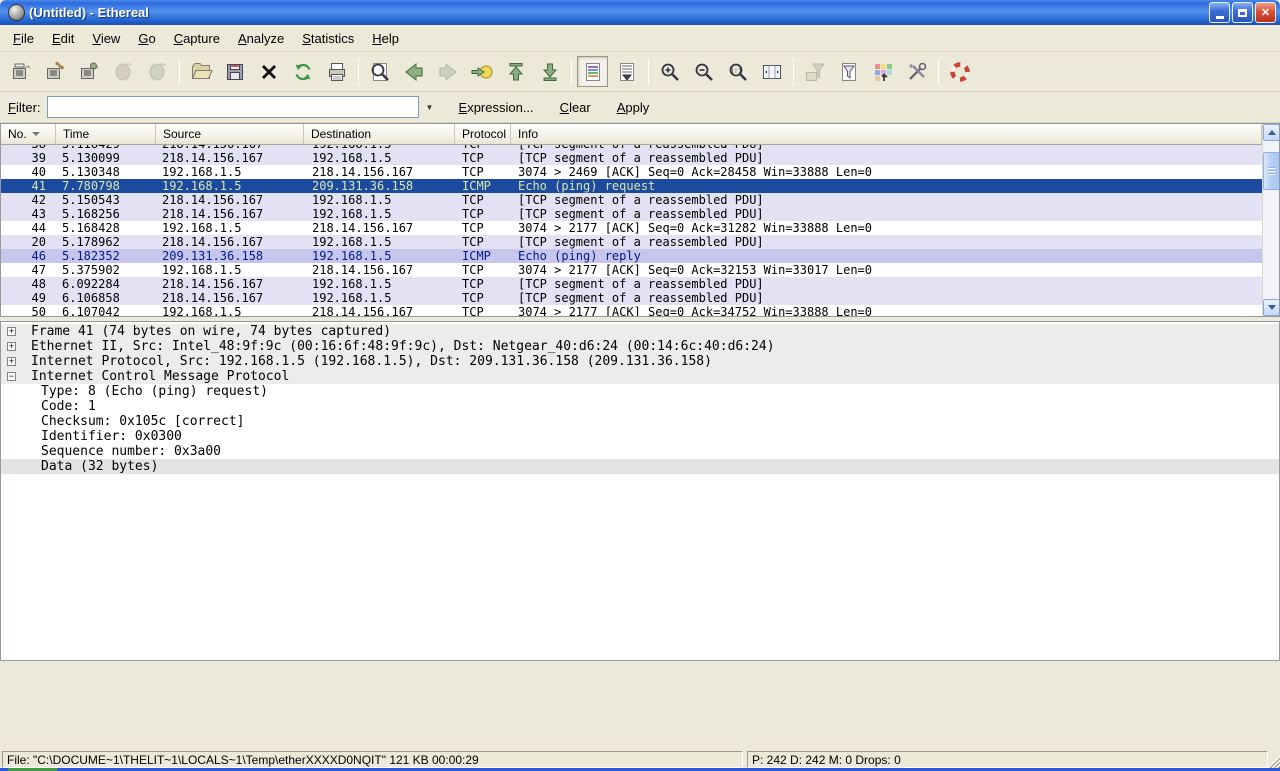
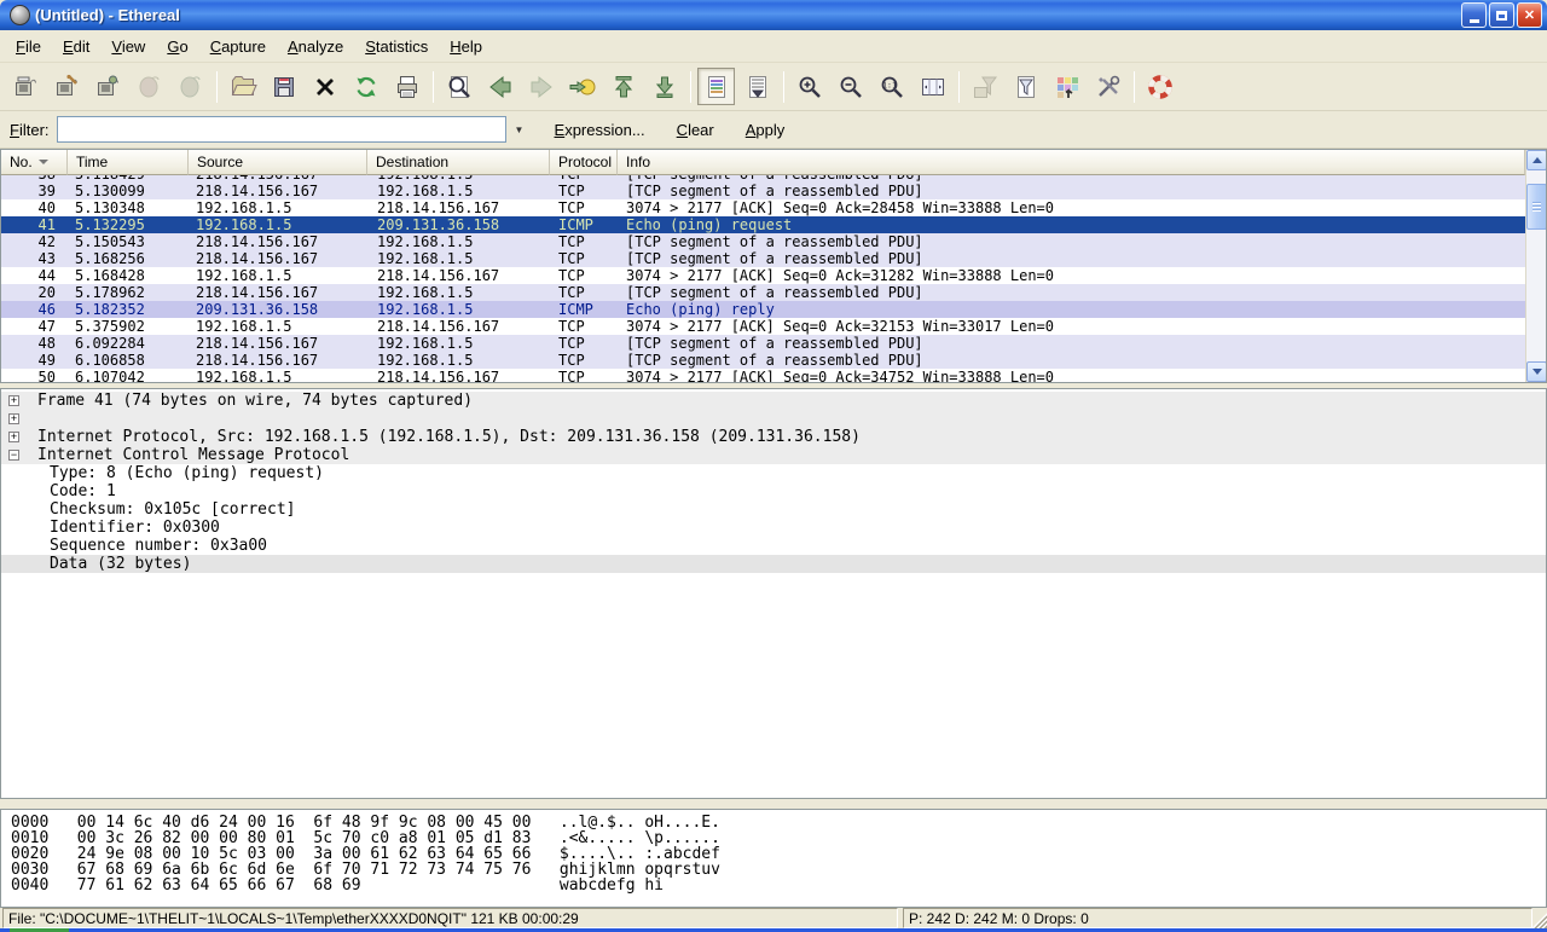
  (Untitled) - Ethereal
  ✕
  File
  Edit
  View
  Go
  Capture
  Analyze
  Statistics
  Help
  1:1
  Filter:
  ▼
  Expression...
  Clear
  Apply
  No.
  Time
  Source
  Destination
  Protocol
  Info
  39
  5.130099
  218.14.156.167
  192.168.1.5
  TCP
  [TCP segment of a reassembled PDU]
  40
  5.130348
  192.168.1.5
  218.14.156.167
  TCP
- 3074 > 2469 [ACK] Seq=0 Ack=28458 Win=33888 Len=0
+ 3074 > 2177 [ACK] Seq=0 Ack=28458 Win=33888 Len=0
  41
- 7.780798
+ 5.132295
  192.168.1.5
  209.131.36.158
  ICMP
  Echo (ping) request
  42
  5.150543
  218.14.156.167
  192.168.1.5
  TCP
  [TCP segment of a reassembled PDU]
  43
  5.168256
  218.14.156.167
  192.168.1.5
  TCP
  [TCP segment of a reassembled PDU]
  44
  5.168428
  192.168.1.5
  218.14.156.167
  TCP
  3074 > 2177 [ACK] Seq=0 Ack=31282 Win=33888 Len=0
  20
  5.178962
  218.14.156.167
  192.168.1.5
  TCP
  [TCP segment of a reassembled PDU]
  46
  5.182352
  209.131.36.158
  192.168.1.5
  ICMP
  Echo (ping) reply
  47
  5.375902
  192.168.1.5
  218.14.156.167
  TCP
  3074 > 2177 [ACK] Seq=0 Ack=32153 Win=33017 Len=0
  48
  6.092284
  218.14.156.167
  192.168.1.5
  TCP
  [TCP segment of a reassembled PDU]
  49
  6.106858
  218.14.156.167
  192.168.1.5
  TCP
  [TCP segment of a reassembled PDU]
  50
  6.107042
  192.168.1.5
  218.14.156.167
  TCP
  3074 > 2177 [ACK] Seq=0 Ack=34752 Win=33888 Len=0
  +
  Frame 41 (74 bytes on wire, 74 bytes captured)
  +
- Ethernet II, Src: Intel_48:9f:9c (00:16:6f:48:9f:9c), Dst: Netgear_40:d6:24 (00:14:6c:40:d6:24)
  +
  Internet Protocol, Src: 192.168.1.5 (192.168.1.5), Dst: 209.131.36.158 (209.131.36.158)
  −
  Internet Control Message Protocol
  Type: 8 (Echo (ping) request)
  Code: 1
  Checksum: 0x105c [correct]
  Identifier: 0x0300
  Sequence number: 0x3a00
  Data (32 bytes)
+ 0000 00 14 6c 40 d6 24 00 16 6f 48 9f 9c 08 00 45 00 ..l@.$.. oH....E.
+ 0010 00 3c 26 82 00 00 80 01 5c 70 c0 a8 01 05 d1 83 .<&..... \p......
+ 0020 24 9e 08 00 10 5c 03 00 3a 00 61 62 63 64 65 66 $....\.. :.abcdef
+ 0030 67 68 69 6a 6b 6c 6d 6e 6f 70 71 72 73 74 75 76 ghijklmn opqrstuv
+ 0040 77 61 62 63 64 65 66 67 68 69 wabcdefg hi
  File: "C:\DOCUME~1\THELIT~1\LOCALS~1\Temp\etherXXXXD0NQIT" 121 KB 00:00:29
  P: 242 D: 242 M: 0 Drops: 0
